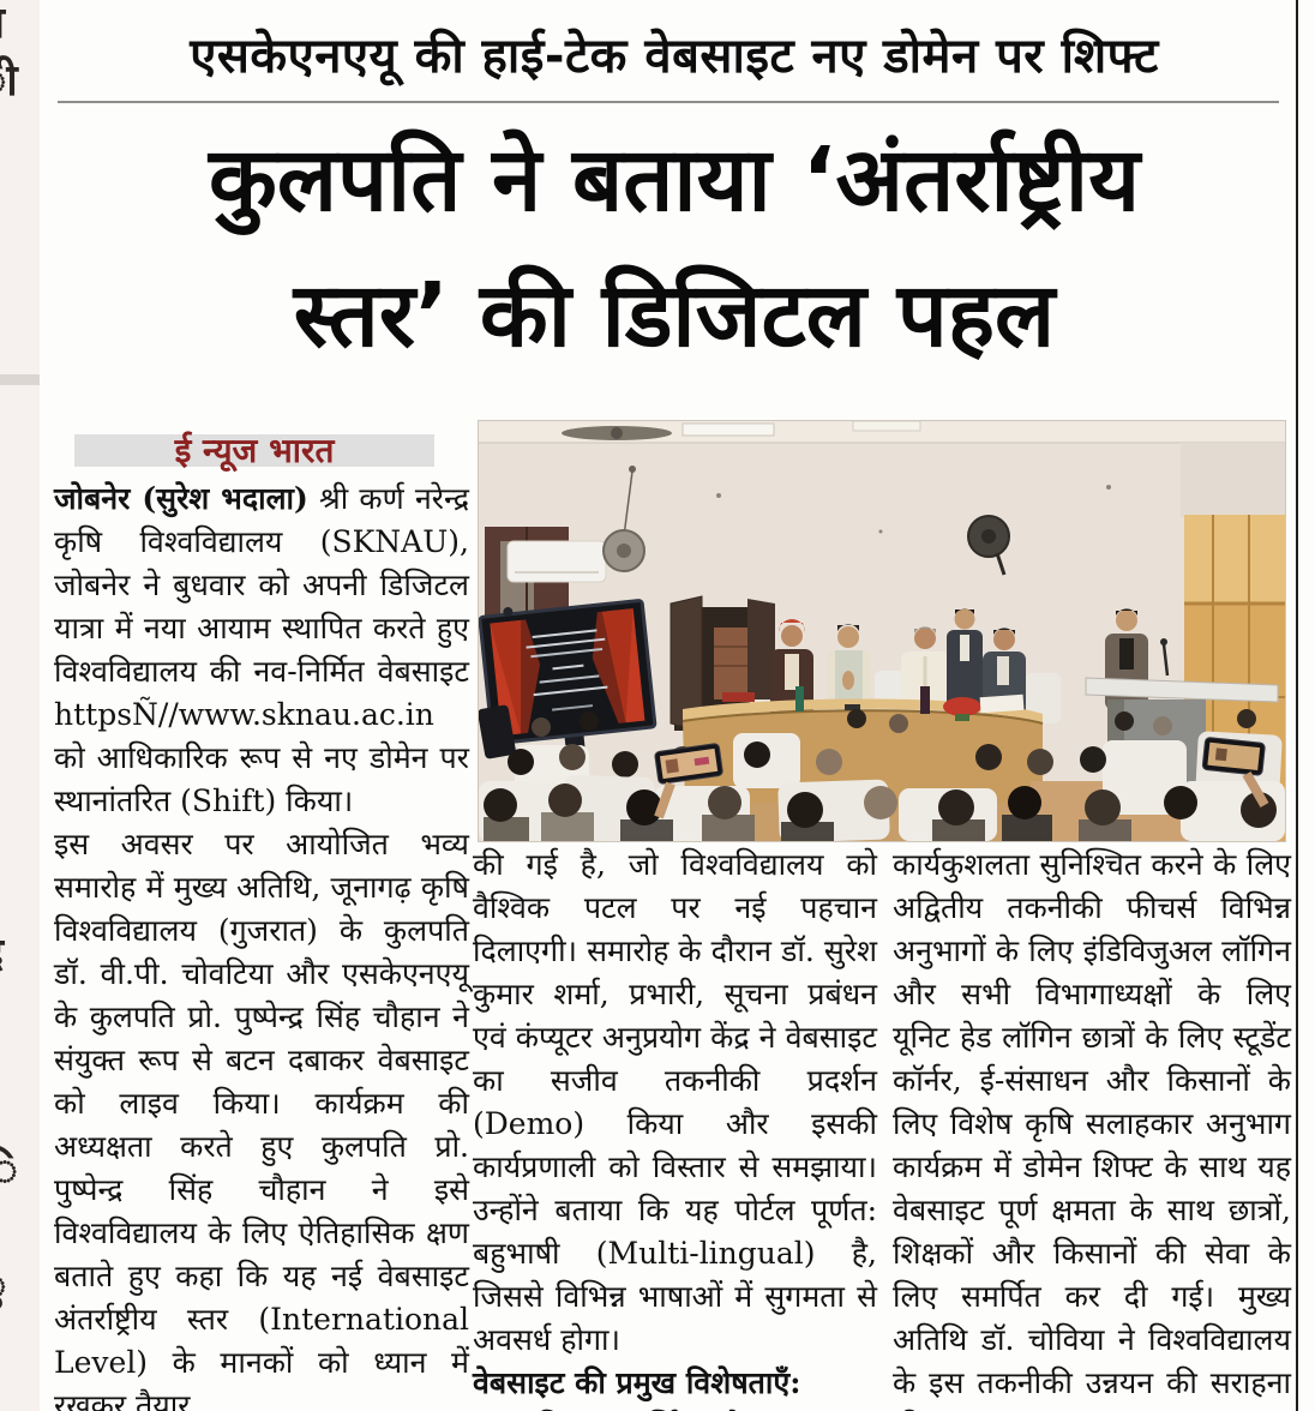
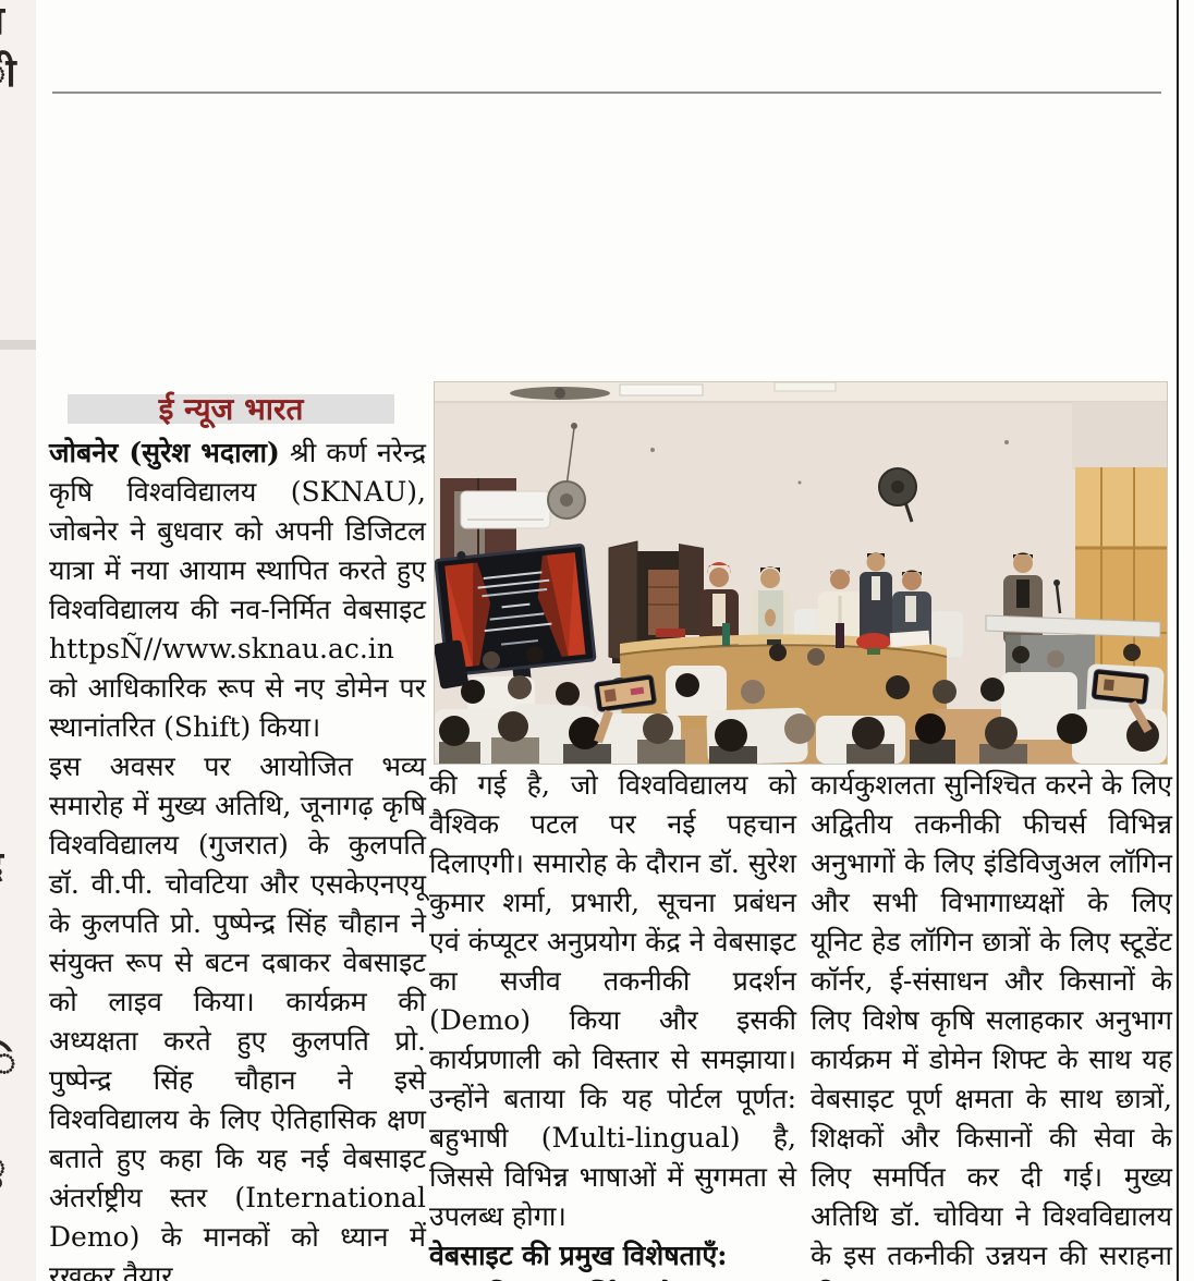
- एसकेएनएयू की हाई-टेक वेबसाइट नए डोमेन पर शिफ्ट
- कुलपति ने बताया ‘अंतर्राष्ट्रीय
- स्तर’ की डिजिटल पहल
  ई न्यूज भारत
  जोबनेर (सुरेश भदाला) श्री कर्ण नरेन्द्र कृषि विश्वविद्यालय (SKNAU), जोबनेर ने बुधवार को अपनी डिजिटल यात्रा में नया आयाम स्थापित करते हुए विश्वविद्यालय की नव-निर्मित वेबसाइट httpsÑ//www.sknau.ac.in को आधिकारिक रूप से नए डोमेन पर स्थानांतरित (Shift) किया।
- इस अवसर पर आयोजित भव्य समारोह में मुख्य अतिथि, जूनागढ़ कृषि विश्वविद्यालय (गुजरात) के कुलपति डॉ. वी.पी. चोवटिया और एसकेएनएयू के कुलपति प्रो. पुष्पेन्द्र सिंह चौहान ने संयुक्त रूप से बटन दबाकर वेबसाइट को लाइव किया। कार्यक्रम की अध्यक्षता करते हुए कुलपति प्रो. पुष्पेन्द्र सिंह चौहान ने इसे विश्वविद्यालय के लिए ऐतिहासिक क्षण बताते हुए कहा कि यह नई वेबसाइट अंतर्राष्ट्रीय स्तर (International Level) के मानकों को ध्यान में रखकर तैयार
+ इस अवसर पर आयोजित भव्य समारोह में मुख्य अतिथि, जूनागढ़ कृषि विश्वविद्यालय (गुजरात) के कुलपति डॉ. वी.पी. चोवटिया और एसकेएनएयू के कुलपति प्रो. पुष्पेन्द्र सिंह चौहान ने संयुक्त रूप से बटन दबाकर वेबसाइट को लाइव किया। कार्यक्रम की अध्यक्षता करते हुए कुलपति प्रो. पुष्पेन्द्र सिंह चौहान ने इसे विश्वविद्यालय के लिए ऐतिहासिक क्षण बताते हुए कहा कि यह नई वेबसाइट अंतर्राष्ट्रीय स्तर (International Demo) के मानकों को ध्यान में रखकर तैयार
- की गई है, जो विश्वविद्यालय को वैश्विक पटल पर नई पहचान दिलाएगी। समारोह के दौरान डॉ. सुरेश कुमार शर्मा, प्रभारी, सूचना प्रबंधन एवं कंप्यूटर अनुप्रयोग केंद्र ने वेबसाइट का सजीव तकनीकी प्रदर्शन (Demo) किया और इसकी कार्यप्रणाली को विस्तार से समझाया। उन्होंने बताया कि यह पोर्टल पूर्णत: बहुभाषी (Multi-lingual) है, जिससे विभिन्न भाषाओं में सुगमता से अवसर्ध होगा।
+ की गई है, जो विश्वविद्यालय को वैश्विक पटल पर नई पहचान दिलाएगी। समारोह के दौरान डॉ. सुरेश कुमार शर्मा, प्रभारी, सूचना प्रबंधन एवं कंप्यूटर अनुप्रयोग केंद्र ने वेबसाइट का सजीव तकनीकी प्रदर्शन (Demo) किया और इसकी कार्यप्रणाली को विस्तार से समझाया। उन्होंने बताया कि यह पोर्टल पूर्णत: बहुभाषी (Multi-lingual) है, जिससे विभिन्न भाषाओं में सुगमता से उपलब्ध होगा।
  वेबसाइट की प्रमुख विशेषताएँ:
  कार्यकुशलता सुनिश्चित करने के लिए अद्वितीय तकनीकी फीचर्स विभिन्न अनुभागों के लिए इंडिविजुअल लॉगिन और सभी विभागाध्यक्षों के लिए यूनिट हेड लॉगिन छात्रों के लिए स्टूडेंट कॉर्नर, ई-संसाधन और किसानों के लिए विशेष कृषि सलाहकार अनुभाग कार्यक्रम में डोमेन शिफ्ट के साथ यह वेबसाइट पूर्ण क्षमता के साथ छात्रों, शिक्षकों और किसानों की सेवा के लिए समर्पित कर दी गई। मुख्य अतिथि डॉ. चोविया ने विश्वविद्यालय के इस तकनीकी उन्नयन की सराहना
